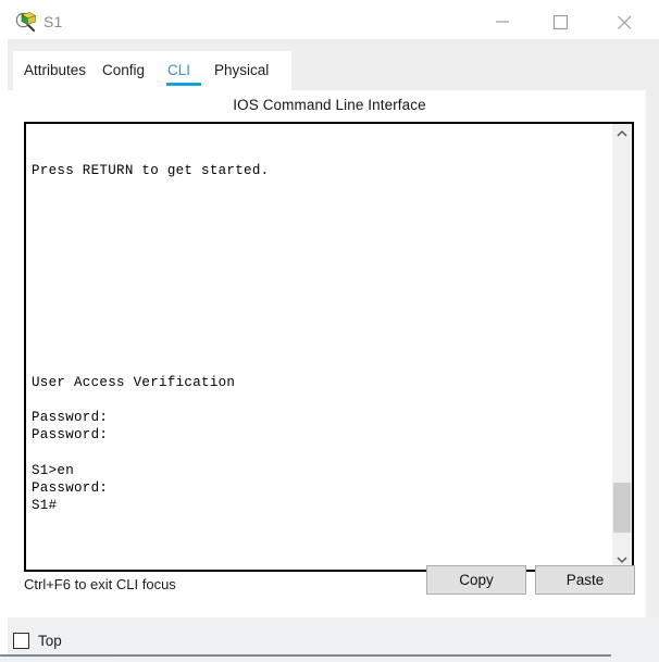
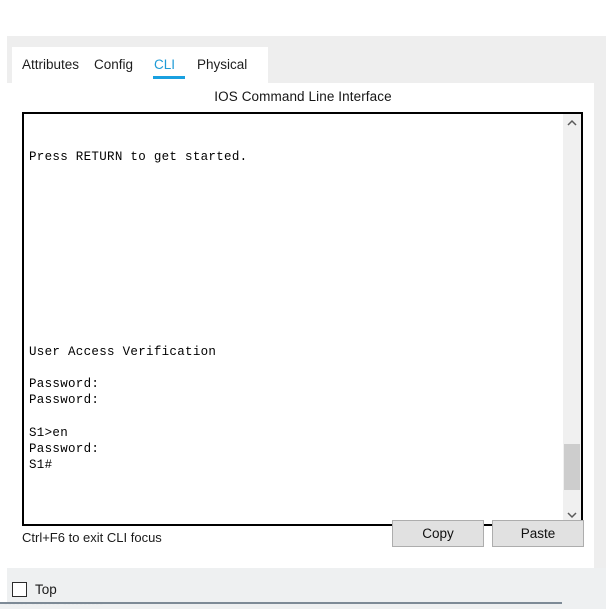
- S1
  Attributes
  Config
  CLI
  Physical
  IOS Command Line Interface
  Press RETURN to get started.
  User Access Verification
  Password:
  Password:
  S1>en
  Password:
  S1#
  Ctrl+F6 to exit CLI focus
  Copy
  Paste
  Top
  ▪▪▪▪▪▪ ▪▪▪▪▪▪▪ ▪▪▪▪▪▪▪▪▪▪
